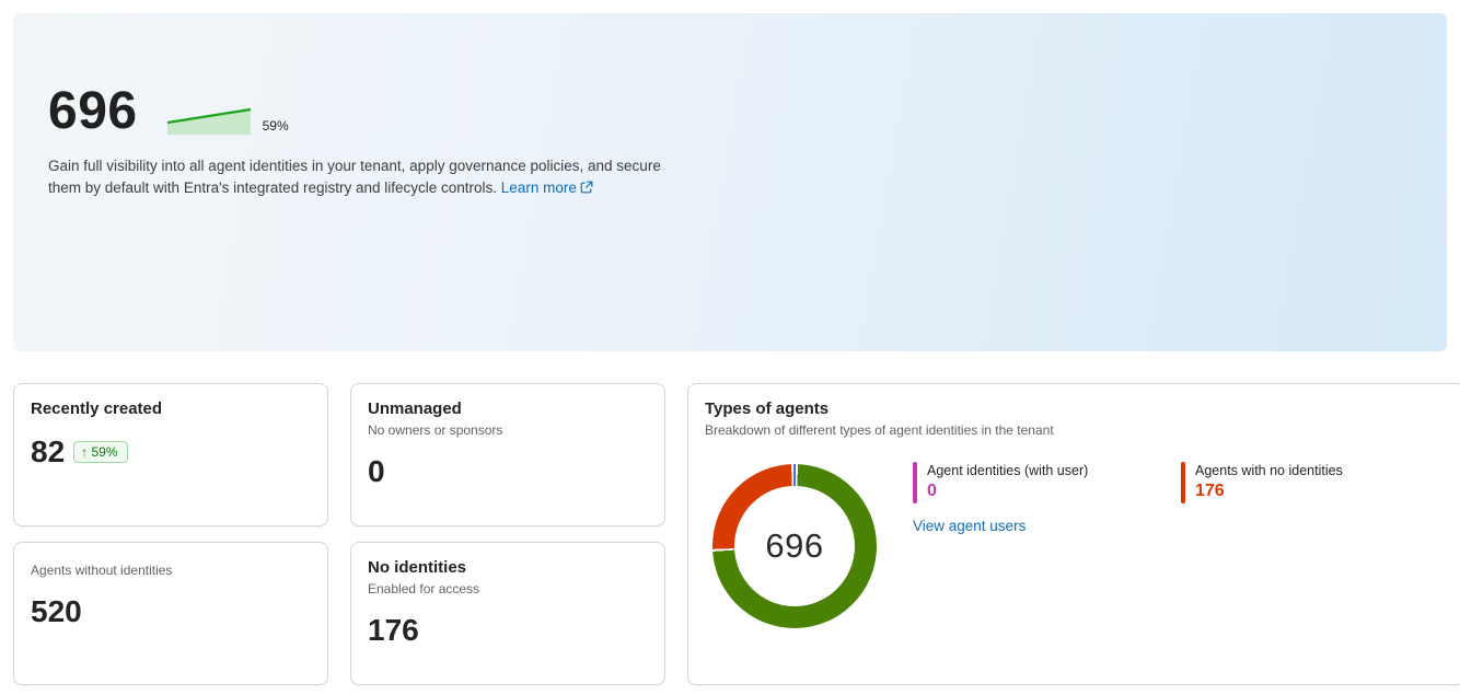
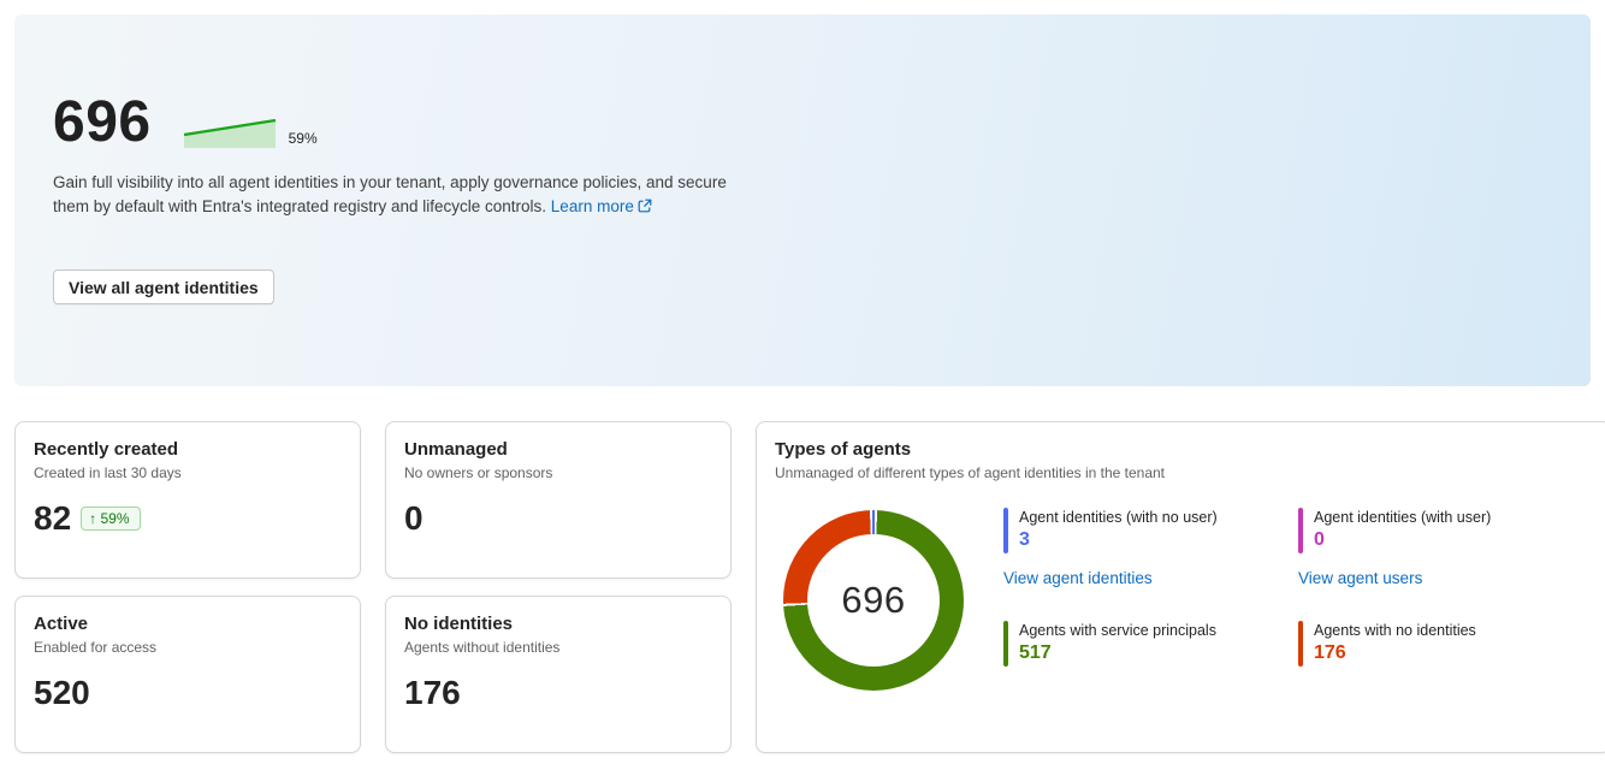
  696
  59%
  Gain full visibility into all agent identities in your tenant, apply governance policies, and secure them by default with Entra's integrated registry and lifecycle controls. Learn more
+ View all agent identities
  Recently created
+ Created in last 30 days
  82
  ↑ 59%
  Unmanaged
  No owners or sponsors
  0
  Types of agents
- Breakdown of different types of agent identities in the tenant
+ Unmanaged of different types of agent identities in the tenant
  696
+ Agent identities (with no user)
+ 3
+ View agent identities
  Agent identities (with user)
  0
  View agent users
+ Agents with service principals
+ 517
  Agents with no identities
  176
+ Active
- Agents without identities
+ Enabled for access
  520
  No identities
- Enabled for access
+ Agents without identities
  176
